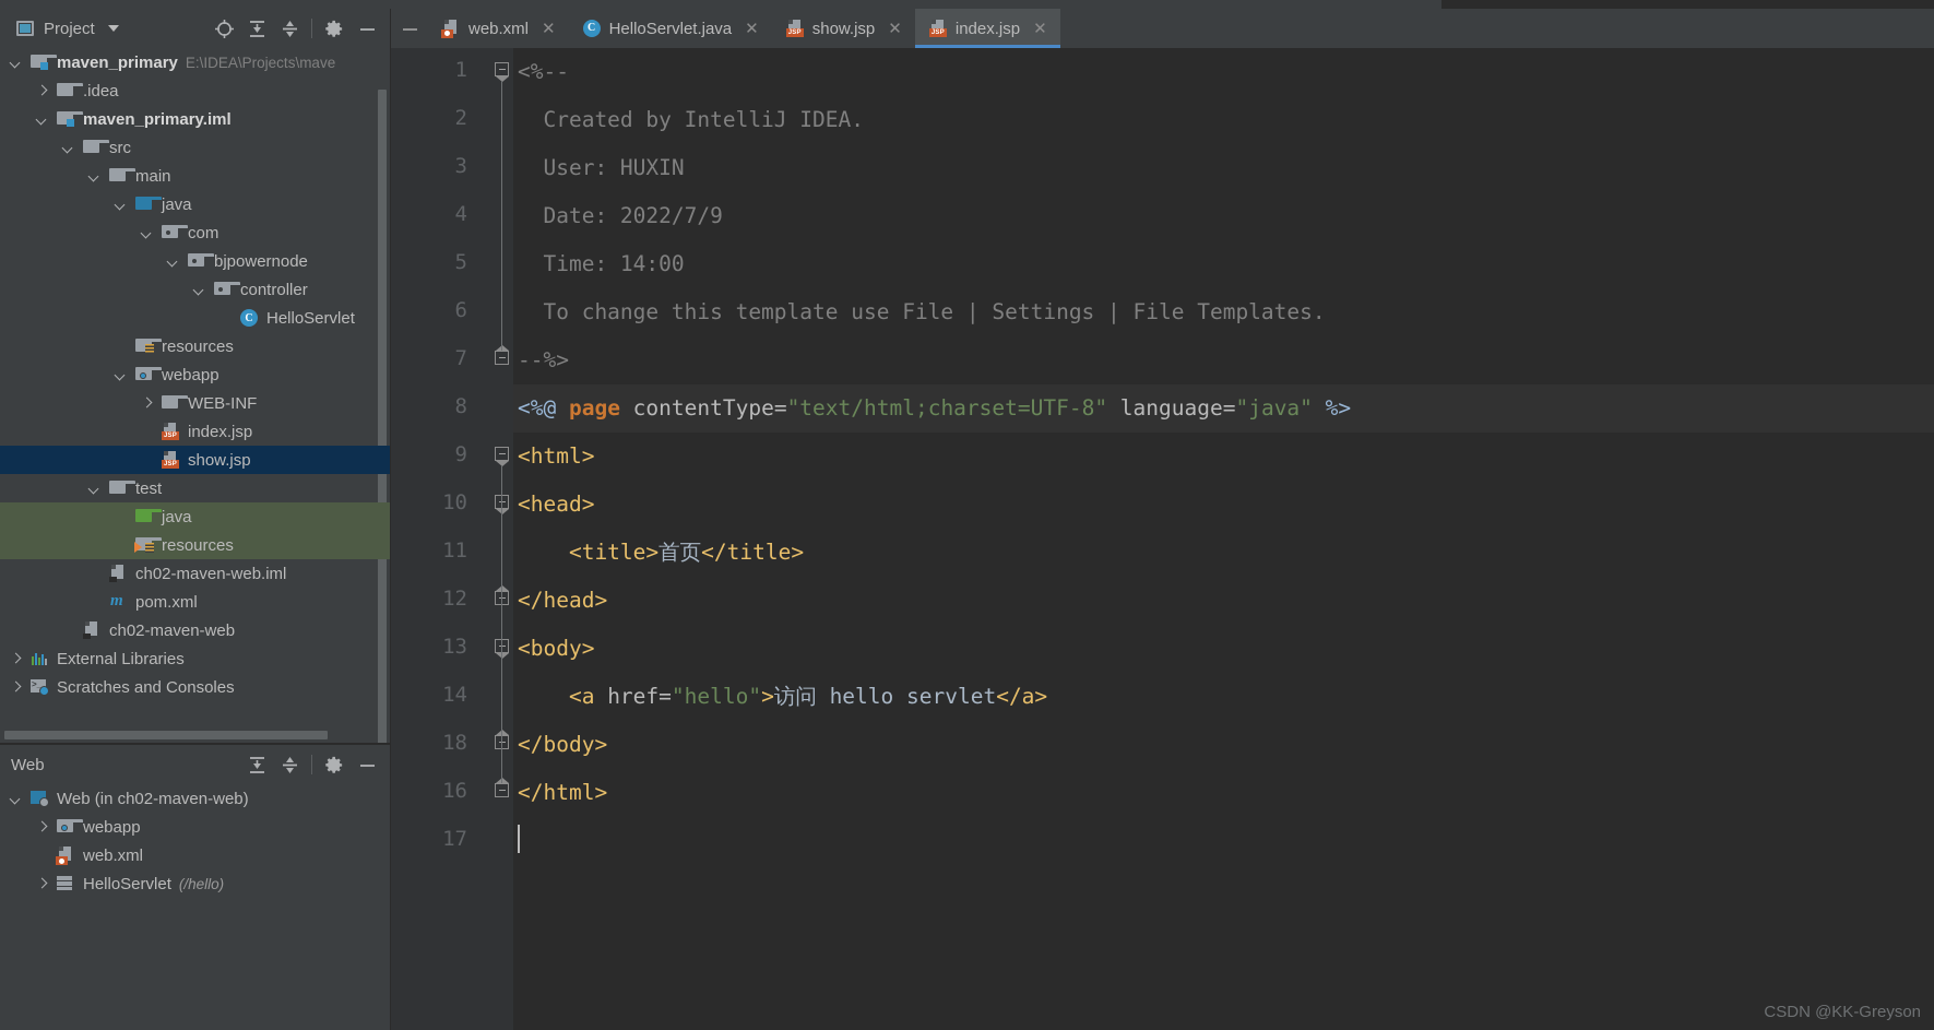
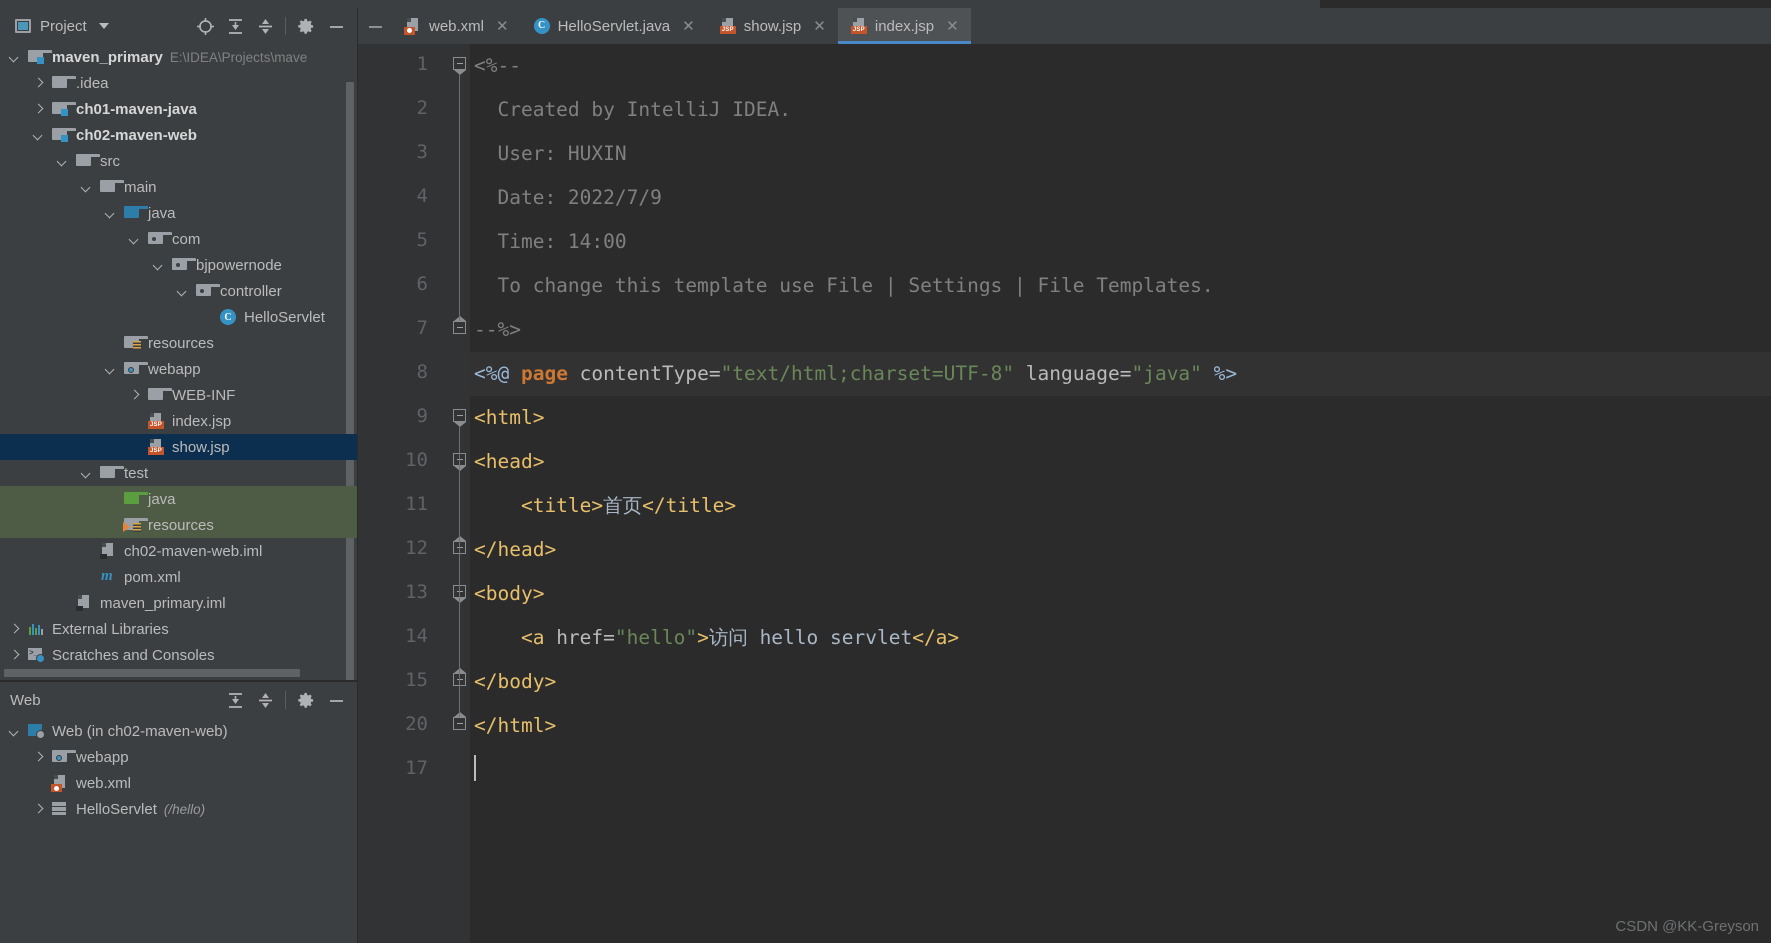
  Project
  maven_primary
  E:\IDEA\Projects\mave
  .idea
+ ch01-maven-java
- maven_primary.iml
+ ch02-maven-web
  src
  main
  java
  com
  bjpowernode
  controller
  C
  HelloServlet
  resources
  webapp
  WEB-INF
  index.jsp
  show.jsp
  test
  java
  resources
  ch02-maven-web.iml
  m
  pom.xml
- ch02-maven-web
+ maven_primary.iml
  External Libraries
  >_
  Scratches and Consoles
  Web
  Web (in ch02-maven-web)
  webapp
  web.xml
  HelloServlet
  (/hello)
  web.xml
  ✕
  C
  HelloServlet.java
  ✕
  show.jsp
  ✕
  index.jsp
  ✕
  1
  2
  3
  4
  5
  6
  7
  8
  9
  10
  11
  12
  13
  14
- 18
+ 15
- 16
+ 20
  17
  <%--
  Created by IntelliJ IDEA.
  User: HUXIN
  Date: 2022/7/9
  Time: 14:00
  To change this template use File | Settings | File Templates.
  --%>
  <%@ page contentType="text/html;charset=UTF-8" language="java" %>
  <html>
  <head>
  <title>首页</title>
  </head>
  <body>
  <a href="hello">访问 hello servlet</a>
  </body>
  </html>
  CSDN @KK-Greyson
